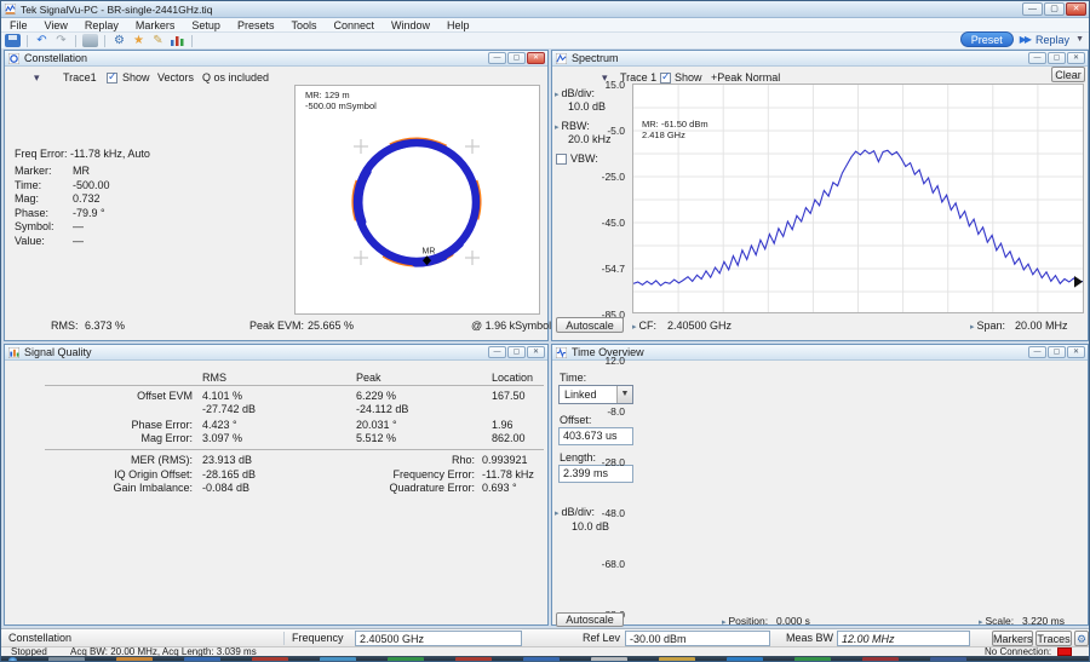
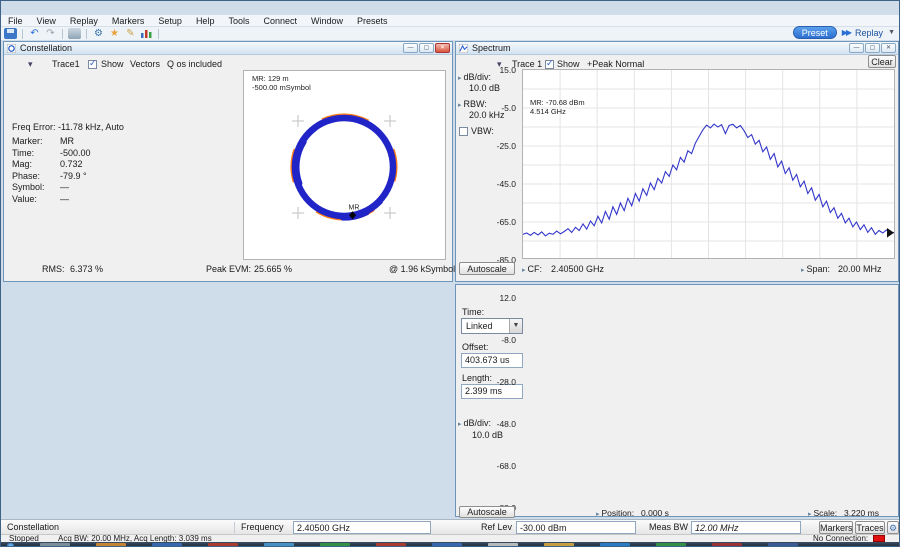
- Tek SignalVu-PC - BR-single-2441GHz.tiq
  File
  View
  Replay
  Markers
  Setup
- Presets
+ Help
  Tools
  Connect
  Window
- Help
+ Presets
  ↶
  ↷
  ⚙
  ★
  ✎
  Preset
  ▶▶
  Replay
  Constellation
  ▾
  Trace1
  Show
  Vectors
  Q os included
  Freq Error: -11.78 kHz, Auto
  Marker:
  MR
  Time:
  -500.00
  Mag:
  0.732
  Phase:
  -79.9 °
  Symbol:
  —
  Value:
  —
  MR: 129 m
  -500.00 mSymbol
  RMS:
  6.373 %
  Peak EVM:
  25.665 %
  @ 1.96 kSymbo
  Spectrum
  ▾
  Trace 1
  Show
  +Peak Normal
  Clear
  dB/div:
  10.0 dB
  RBW:
  20.0 kHz
  VBW:
  15.0
  -5.0
  -25.0
  -45.0
- -54.7
+ -65.0
  -85.0
- MR: -61.50 dBm
+ MR: -70.68 dBm
- 2.418 GHz
+ 4.514 GHz
  Autoscale
  CF:
  2.40500 GHz
  Span:
  20.00 MHz
- Signal Quality
- RMS
- Peak
- Location
- Offset EVM
- 4.101 %
- 6.229 %
- 167.50
- -27.742 dB
- -24.112 dB
- Phase Error:
- 4.423 °
- 20.031 °
- 1.96
- Mag Error:
- 3.097 %
- 5.512 %
- 862.00
- MER (RMS):
- 23.913 dB
- Rho:
- 0.993921
- IQ Origin Offset:
- -28.165 dB
- Frequency Error:
- -11.78 kHz
- Gain Imbalance:
- -0.084 dB
- Quadrature Error:
- 0.693 °
- Time Overview
  Time:
  Linked
  Offset:
  403.673 us
  Length:
  2.399 ms
  dB/div:
  10.0 dB
  12.0
  -8.0
  -28.0
  -48.0
  -68.0
  Autoscale
  Position:
  0.000 s
  Scale:
  3.220 ms
  Constellation
  Frequency
  2.40500 GHz
  Ref Lev
  -30.00 dBm
  Meas BW
  12.00 MHz
  Markers
  Traces
  ⚙
  Stopped
  Acq BW: 20.00 MHz, Acq Length: 3.039 ms
  No Connection:
